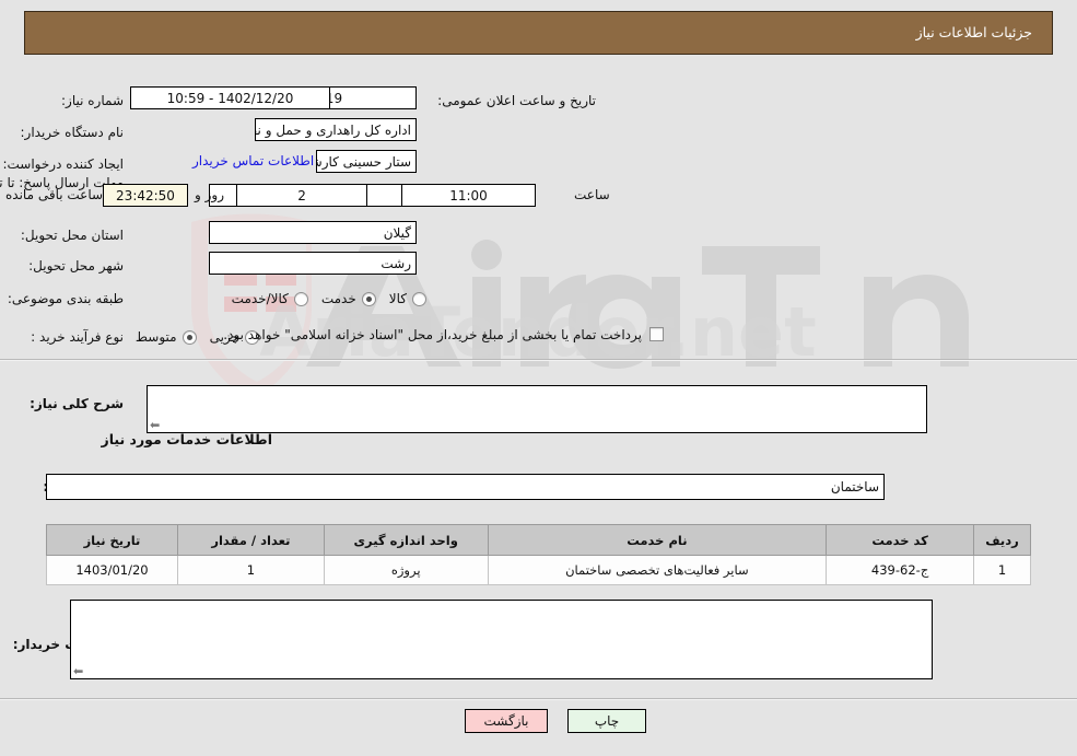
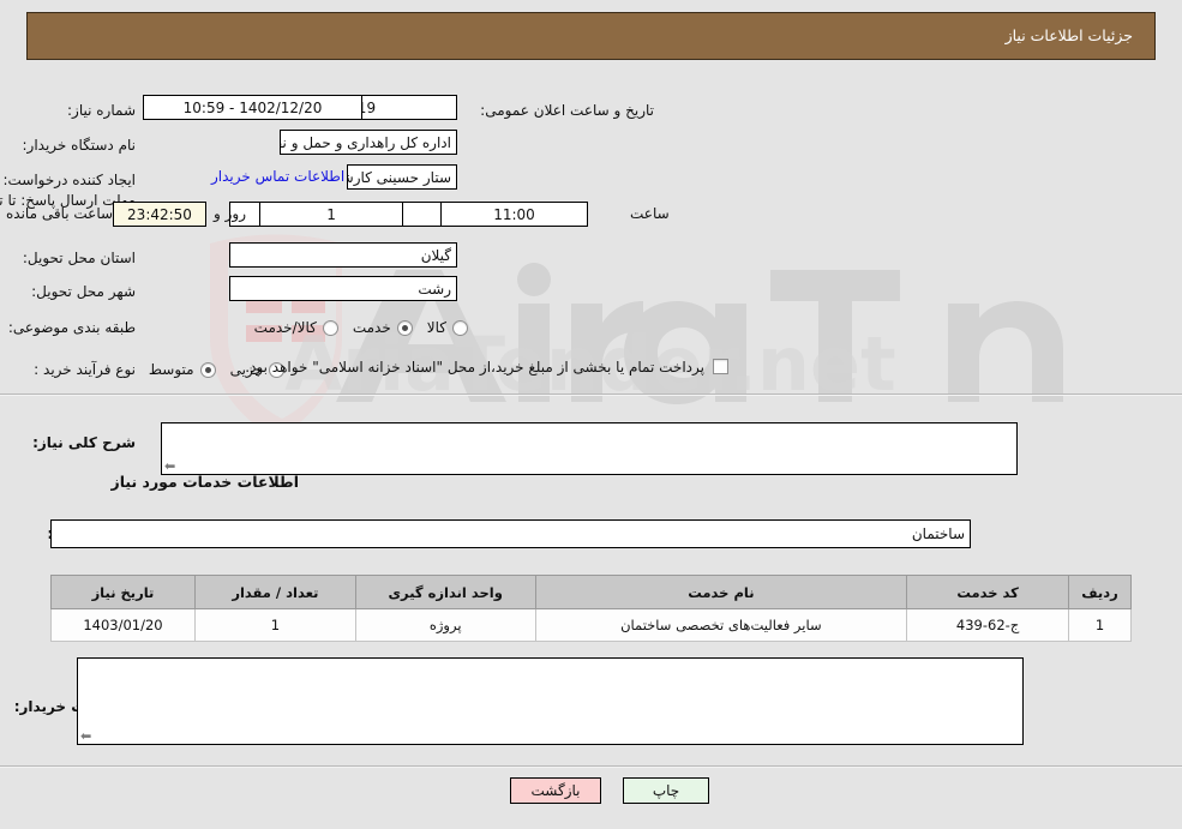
  AriaTende.net
  جزئیات اطلاعات نیاز
  شماره نیاز:
  تاریخ و ساعت اعلان عمومی:
  1402/12/20 - 10:59
  نام دستگاه خریدار:
  ایجاد کننده درخواست:
  اطلاعات تماس خریدار
  مهلت ارسال پاسخ: تا ت
  ساعت
  11:00
- 2
+ 1
  روز و
  23:42:50
  ساعت باقی مانده
  استان محل تحویل:
  گیلان
  شهر محل تحویل:
  رشت
  طبقه بندی موضوعی:
  کالا
  خدمت
  کالا/خدمت
  نوع فرآیند خرید :
  جزیی
  متوسط
  پرداخت تمام یا بخشی از مبلغ خرید،از محل "اسناد خزانه اسلامی" خواهد بود.
  شرح کلی نیاز:
  اطلاعات خدمات مورد نیاز
  ساختمان
  ردیف	کد خدمت	نام خدمت	واحد اندازه گیری	تعداد / مقدار	تاریخ نیاز
  1	ج-62-439	سایر فعالیت‌های تخصصی ساختمان	پروژه	1	1403/01/20
  چاپ
  بازگشت
